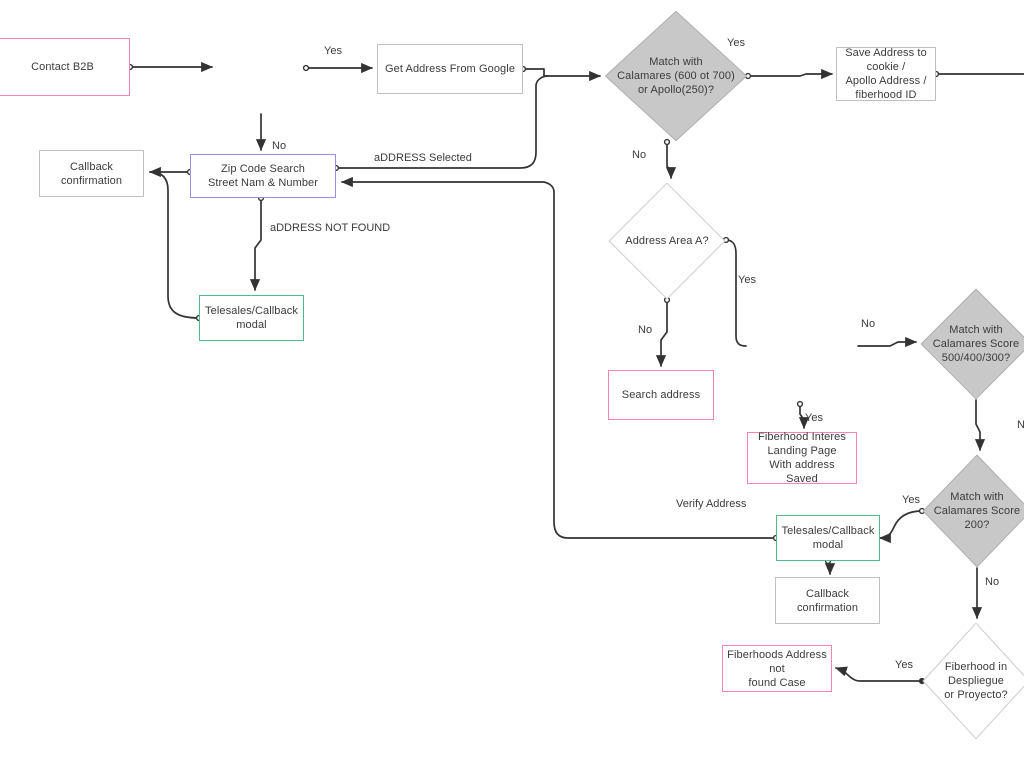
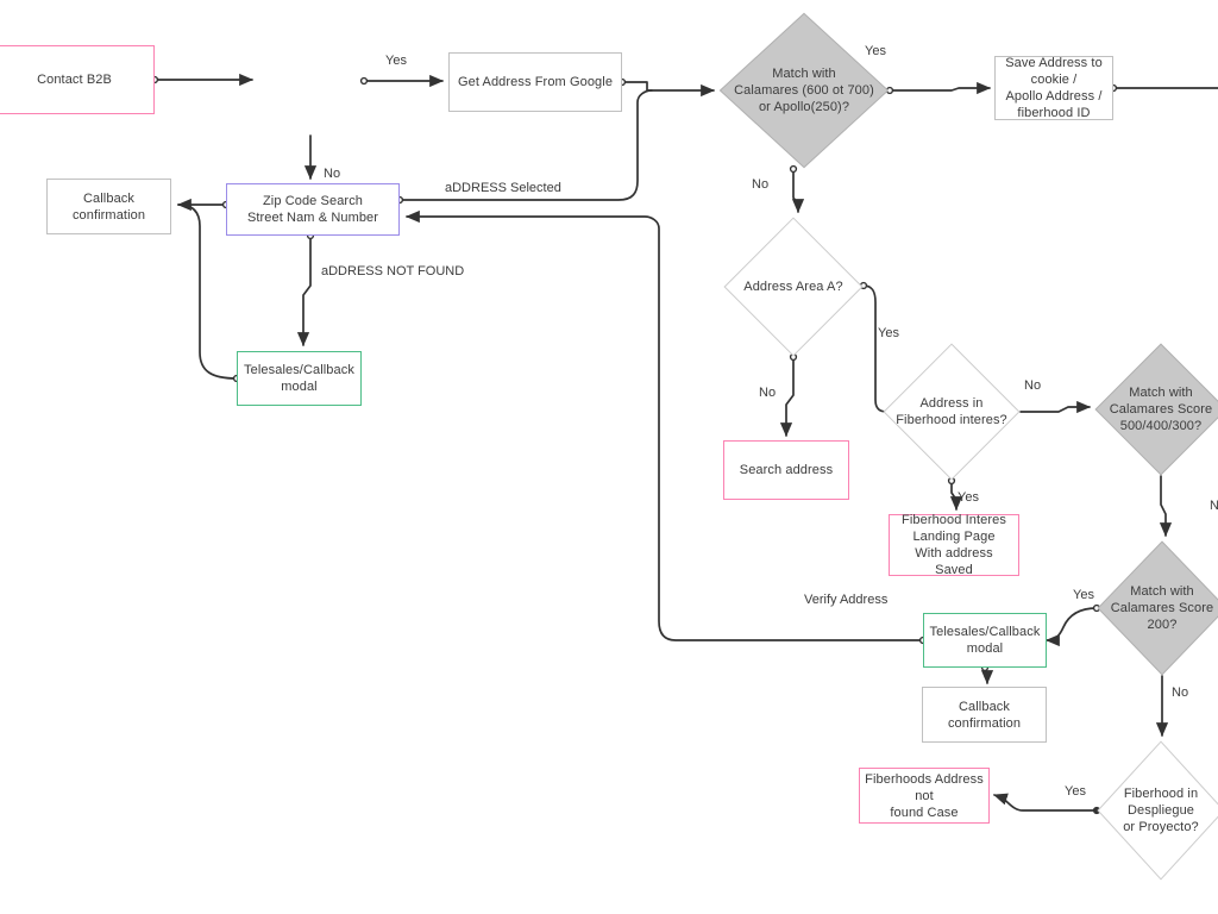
  Contact B2B
  Get Address From Google
  Save Address to
  cookie /
  Apollo Address /
  fiberhood ID
  Callback
  confirmation
  Zip Code Search
  Street Nam & Number
  Telesales/Callback
  modal
  Search address
  Fiberhood Interes
  Landing Page
  With address Saved
  Telesales/Callback
  modal
  Callback
  confirmation
  Fiberhoods Address not
  found Case
  Match with
  Calamares (600 ot 700)
  or Apollo(250)?
  Address Area A?
+ Address in
+ Fiberhood interes?
  Match with
  Calamares Score
  500/400/300?
  Match with
  Calamares Score
  200?
  Fiberhood in
  Despliegue
  or Proyecto?
  Yes
  No
  Yes
  No
  aDDRESS Selected
  aDDRESS NOT FOUND
  Yes
  No
  No
  Yes
  Verify Address
  Yes
  No
  N
  Yes
